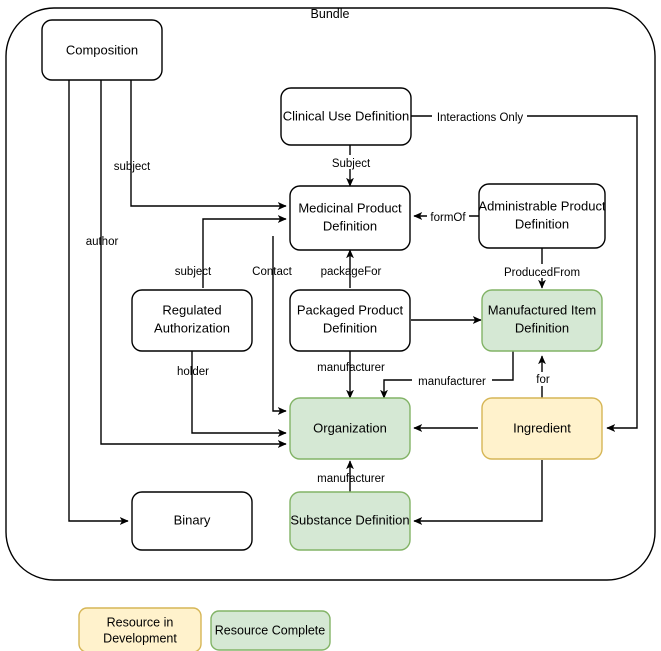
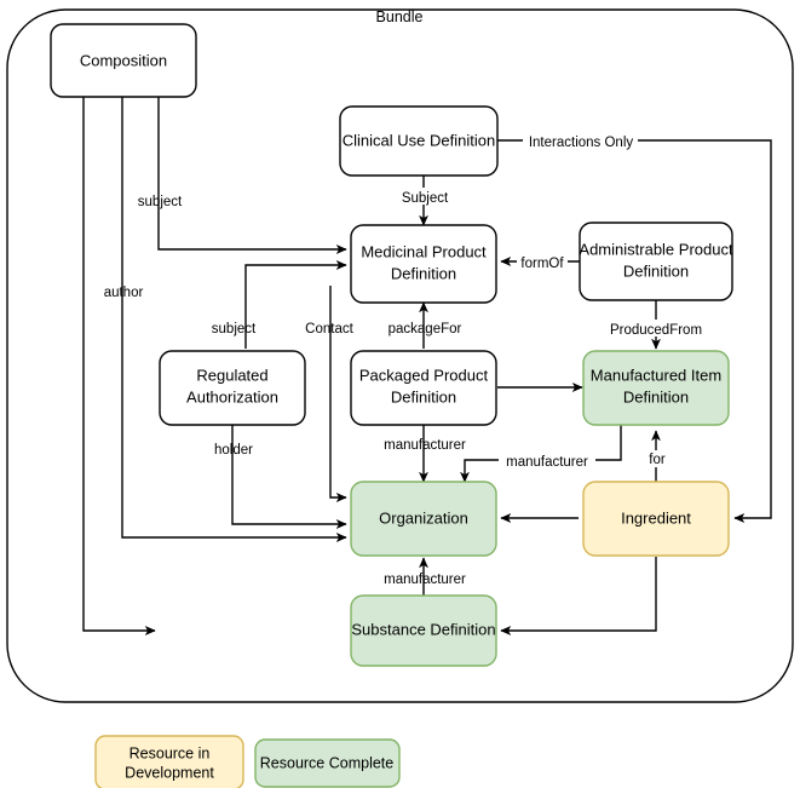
  Bundle
  Interactions Only
  Subject
  formOf
  ProducedFrom
  subject
  author
  subject
  Contact
  packageFor
  holder
  manufacturer
  manufacturer
  for
  manufacturer
  Composition
  Clinical Use Definition
  Medicinal Product
  Definition
  Administrable Product
  Definition
  Regulated
  Authorization
  Packaged Product
  Definition
  Manufactured Item
  Definition
  Organization
  Ingredient
- Binary
  Substance Definition
  Resource in
  Development
  Resource Complete
